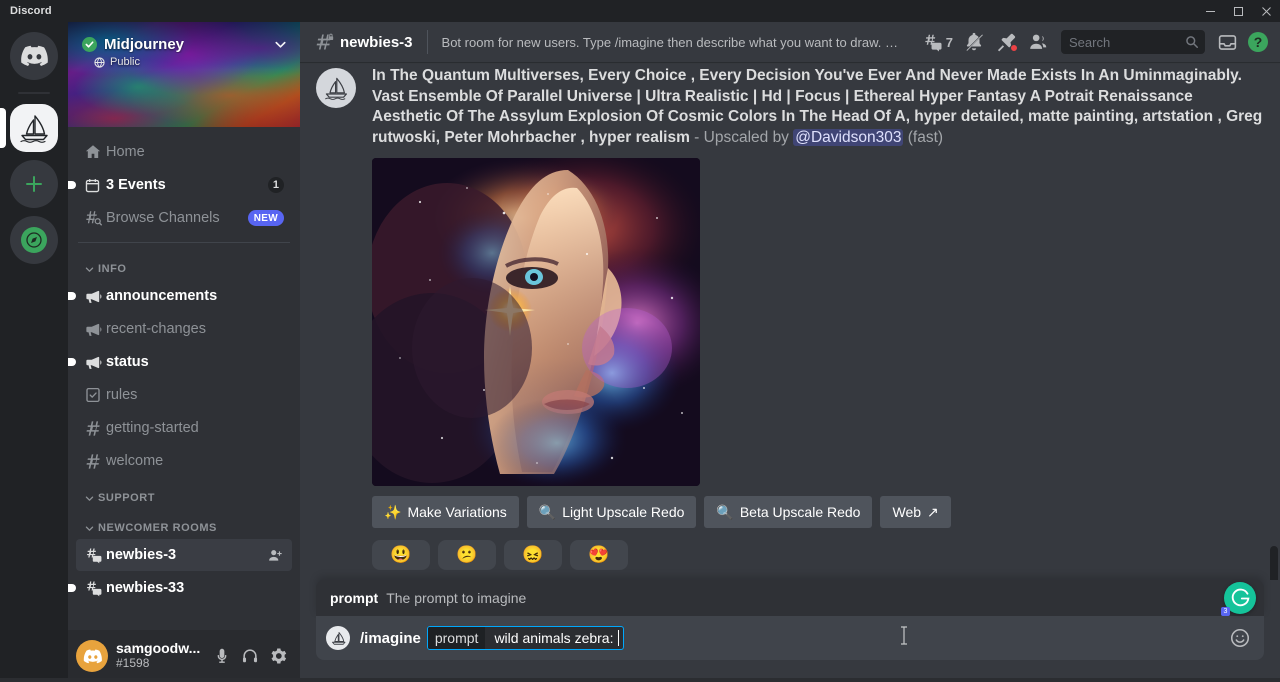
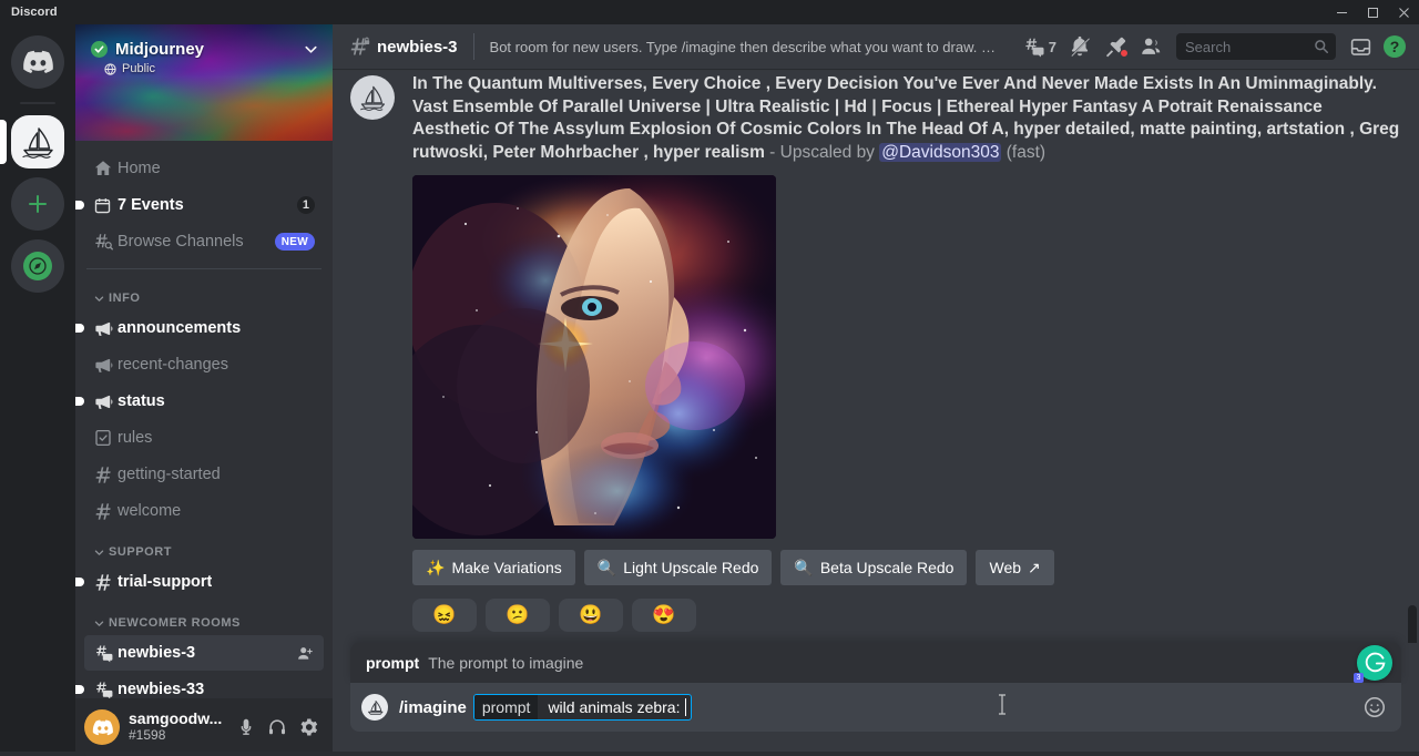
  Discord
  Midjourney
  Public
  Home
- 3 Events
+ 7 Events
  1
  Browse Channels
  NEW
  INFO
  announcements
  recent-changes
  status
  rules
  getting-started
  welcome
  SUPPORT
+ trial-support
  NEWCOMER ROOMS
  newbies-3
  newbies-33
  samgoodw...
  #1598
  newbies-3
  Bot room for new users. Type /imagine then describe what you want to draw. S..
  7
  Search
  ?
  In The Quantum Multiverses, Every Choice , Every Decision You've Ever And Never Made Exists In An Uminmaginably. Vast Ensemble Of Parallel Universe | Ultra Realistic | Hd | Focus | Ethereal Hyper Fantasy A Potrait Renaissance Aesthetic Of The Assylum Explosion Of Cosmic Colors In The Head Of A, hyper detailed, matte painting, artstation , Greg rutwoski, Peter Mohrbacher , hyper realism - Upscaled by @Davidson303 (fast)
  ✨
  Make Variations
  🔍
  Light Upscale Redo
  🔍
  Beta Upscale Redo
  Web
  ↗
- 😃
+ 😖
  😕
- 😖
+ 😃
  😍
  prompt
  The prompt to imagine
  /imagine
  prompt
  wild animals zebra:
